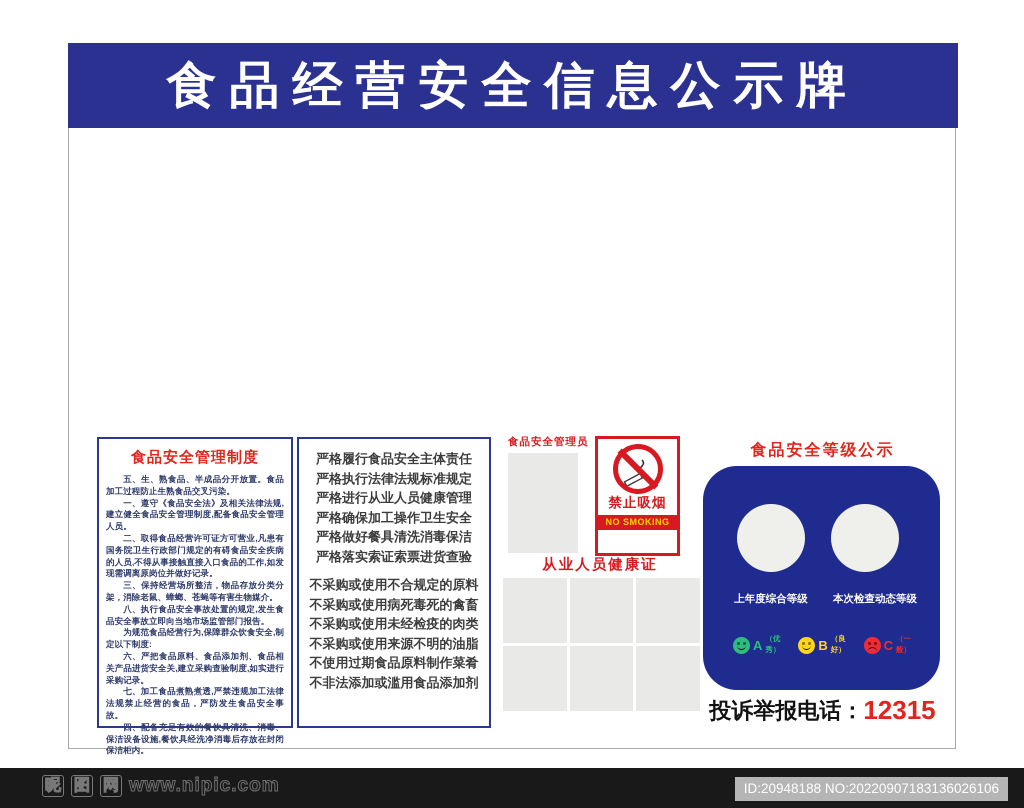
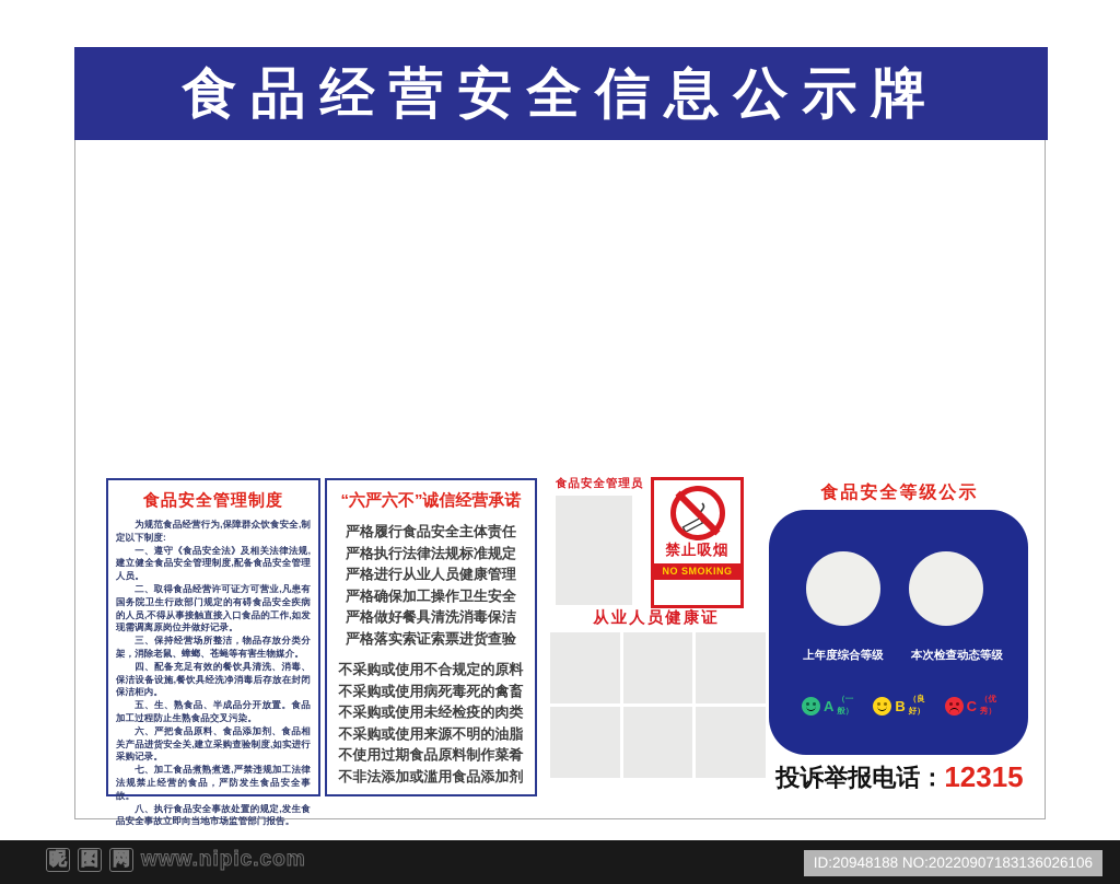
  食品经营安全信息公示牌
  食品安全管理制度
- 五、生、熟食品、半成品分开放置。食品加工过程防止生熟食品交叉污染。
+ 为规范食品经营行为,保障群众饮食安全,制定以下制度:
  一、遵守《食品安全法》及相关法律法规,建立健全食品安全管理制度,配备食品安全管理人员。
  二、取得食品经营许可证方可营业,凡患有国务院卫生行政部门规定的有碍食品安全疾病的人员,不得从事接触直接入口食品的工作,如发现需调离原岗位并做好记录。
  三、保持经营场所整洁，物品存放分类分架，消除老鼠、蟑螂、苍蝇等有害生物媒介。
- 八、执行食品安全事故处置的规定,发生食品安全事故立即向当地市场监管部门报告。
+ 四、配备充足有效的餐饮具清洗、消毒、保洁设备设施,餐饮具经洗净消毒后存放在封闭保洁柜内。
- 为规范食品经营行为,保障群众饮食安全,制定以下制度:
+ 五、生、熟食品、半成品分开放置。食品加工过程防止生熟食品交叉污染。
  六、严把食品原料、食品添加剂、食品相关产品进货安全关,建立采购查验制度,如实进行采购记录。
  七、加工食品煮熟煮透,严禁违规加工法律法规禁止经营的食品，严防发生食品安全事故。
- 四、配备充足有效的餐饮具清洗、消毒、保洁设备设施,餐饮具经洗净消毒后存放在封闭保洁柜内。
+ 八、执行食品安全事故处置的规定,发生食品安全事故立即向当地市场监管部门报告。
+ “六严六不”诚信经营承诺
  严格履行食品安全主体责任
  严格执行法律法规标准规定
  严格进行从业人员健康管理
  严格确保加工操作卫生安全
  严格做好餐具清洗消毒保洁
  严格落实索证索票进货查验
  不采购或使用不合规定的原料
  不采购或使用病死毒死的禽畜
  不采购或使用未经检疫的肉类
  不采购或使用来源不明的油脂
  不使用过期食品原料制作菜肴
  不非法添加或滥用食品添加剂
  食品安全管理员
  禁止吸烟
  NO SMOKING
  从业人员健康证
  食品安全等级公示
  上年度综合等级
  本次检查动态等级
  A
- （优秀）
+ （一般）
  B
  （良好）
  C
- （一般）
+ （优秀）
  投诉举报电话：12315
  昵
  图
  网
  www.nipic.com
  ID:20948188 NO:20220907183136026106
